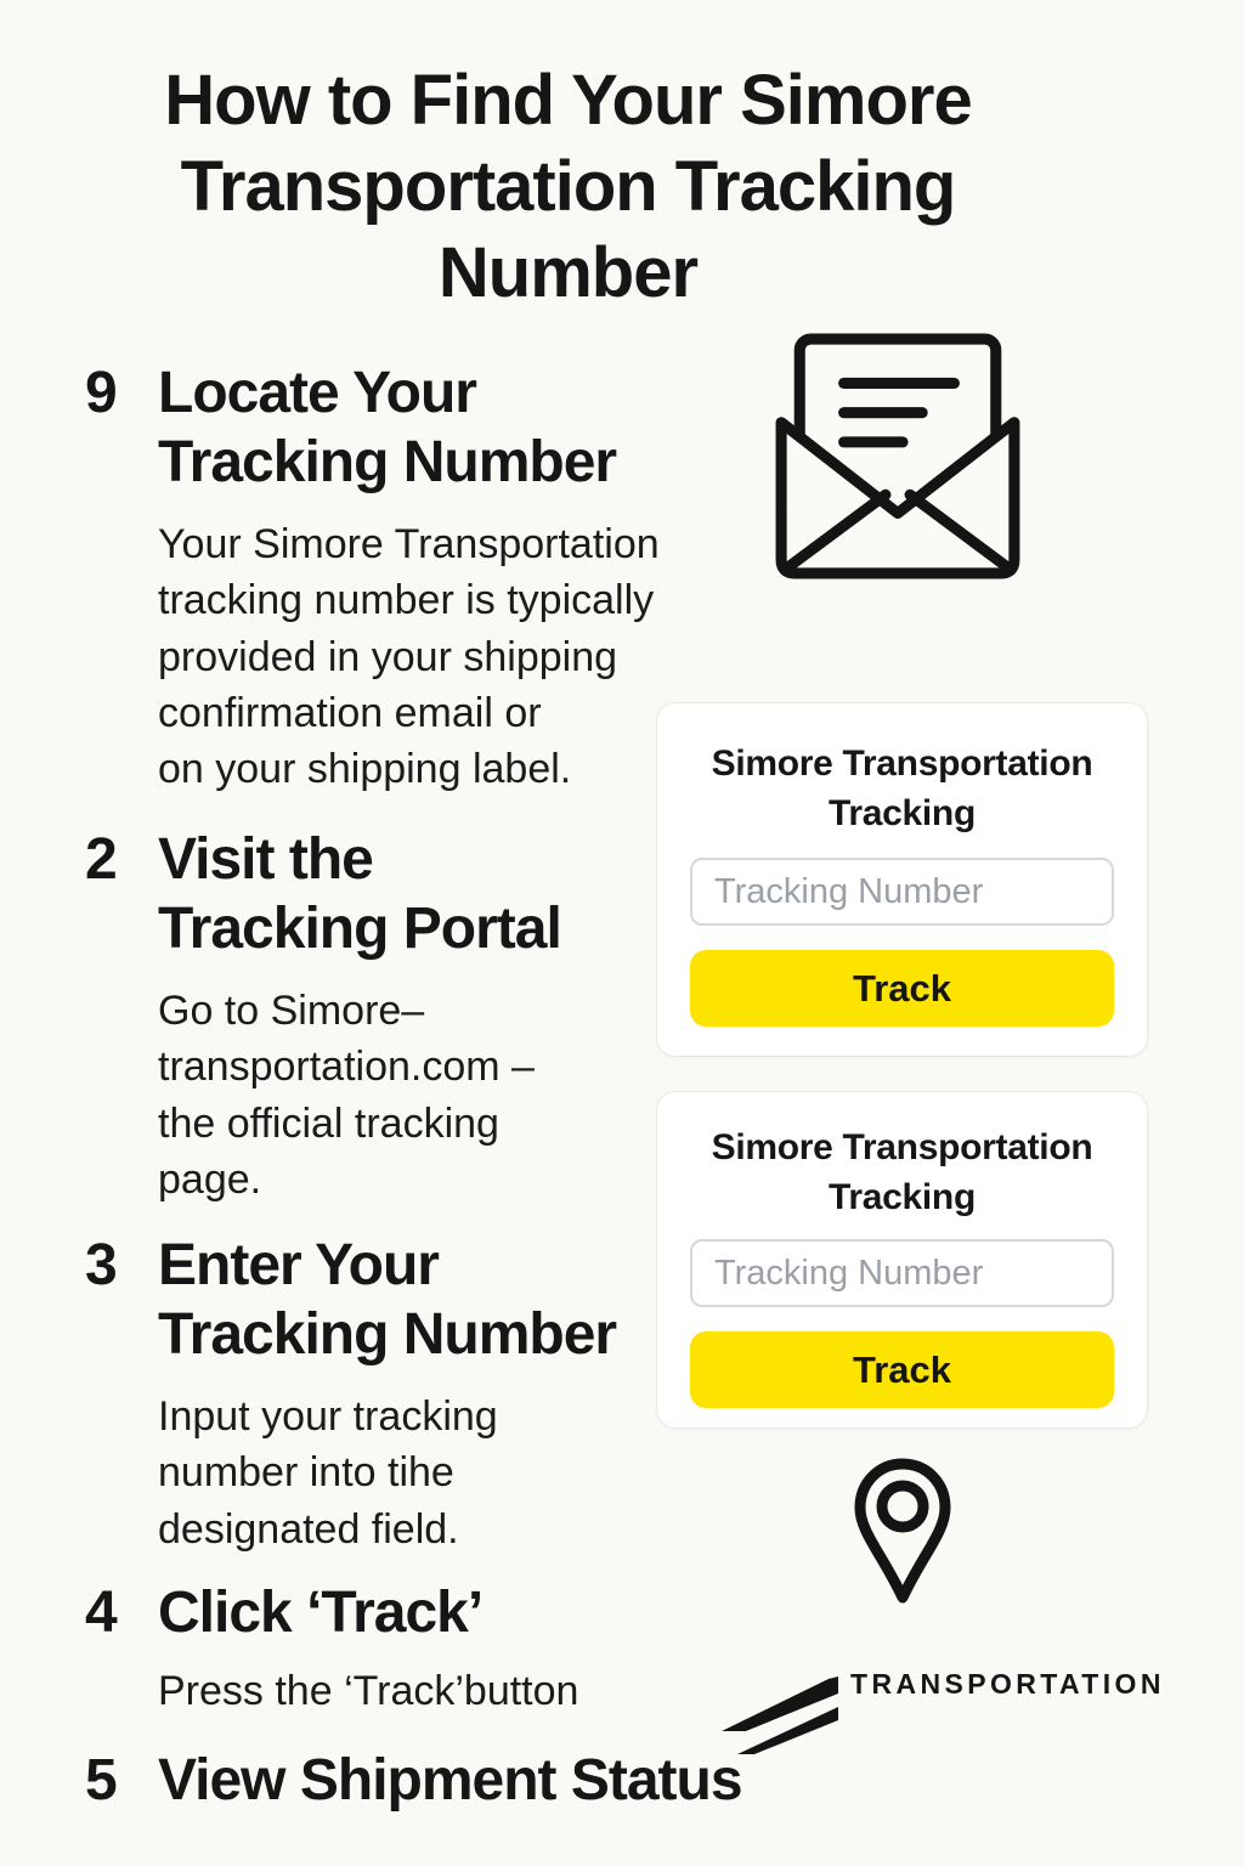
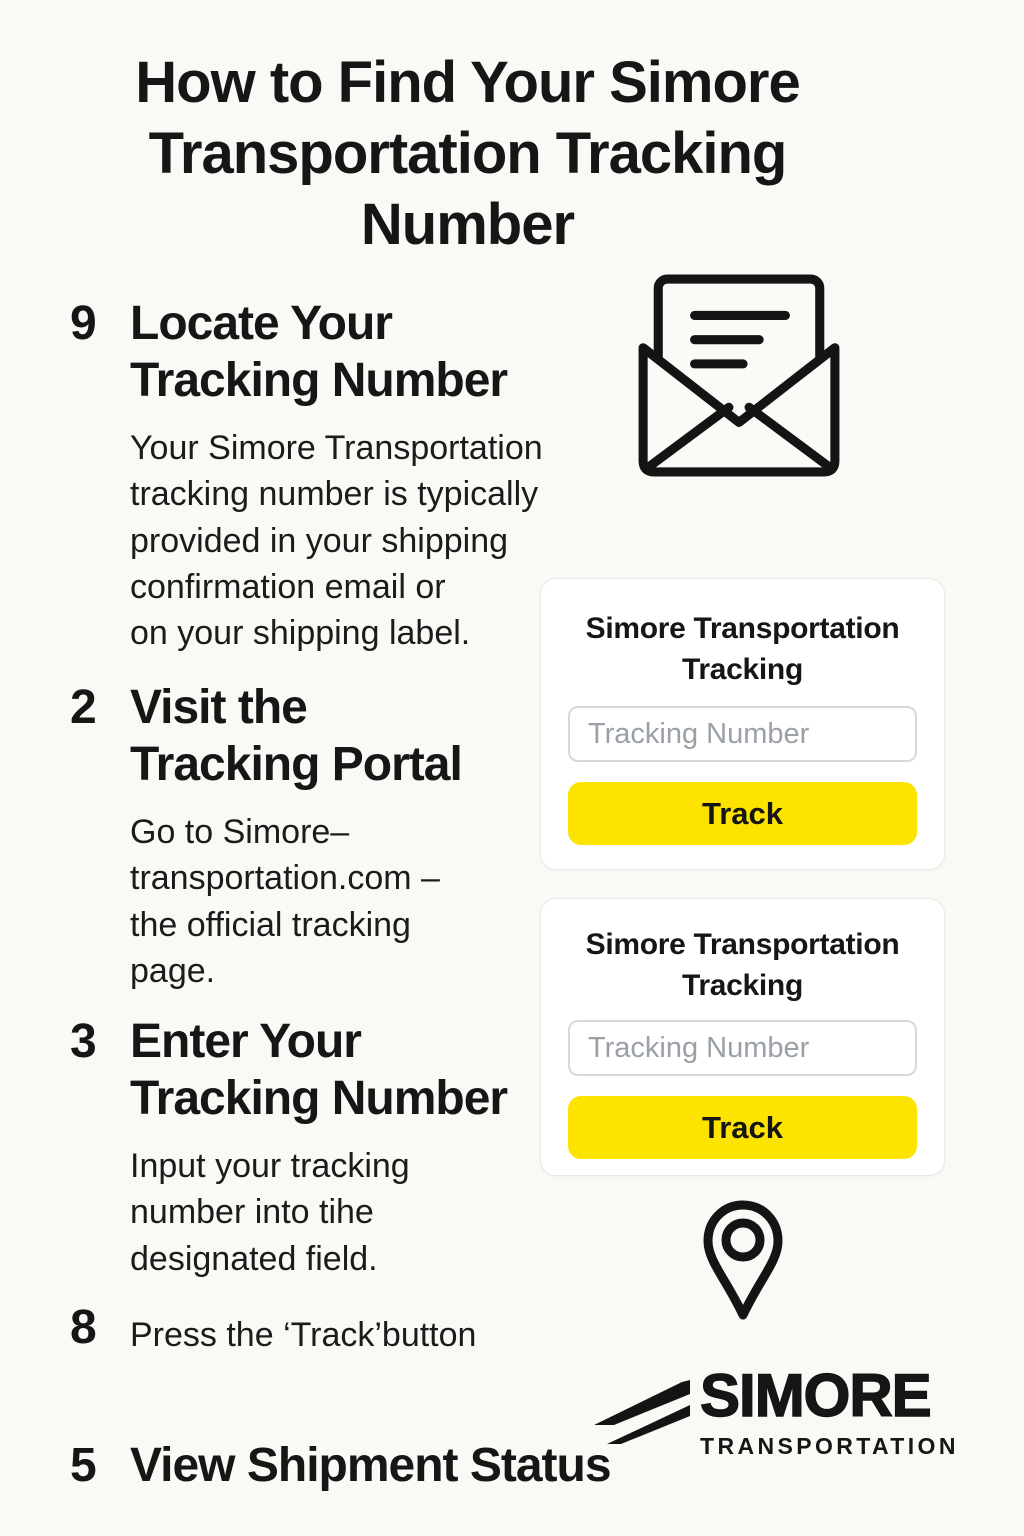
  How to Find Your Simore
  Transportation Tracking
  Number
  9
  Locate Your
  Tracking Number
  Your Simore Transportation
  tracking number is typically
  provided in your shipping
  confirmation email or
  on your shipping label.
  2
  Visit the
  Tracking Portal
  Go to Simore–
  transportation.com –
  the official tracking
  page.
  3
  Enter Your
  Tracking Number
  Input your tracking
  number into tihe
  designated field.
- 4
+ 8
- Click ‘Track’
  Press the ‘Track’button
  5
  View Shipment Status
  Simore Transportation
  Tracking
  Tracking Number
  Track
  Simore Transportation
  Tracking
  Tracking Number
  Track
+ SIMORE
  TRANSPORTATION
